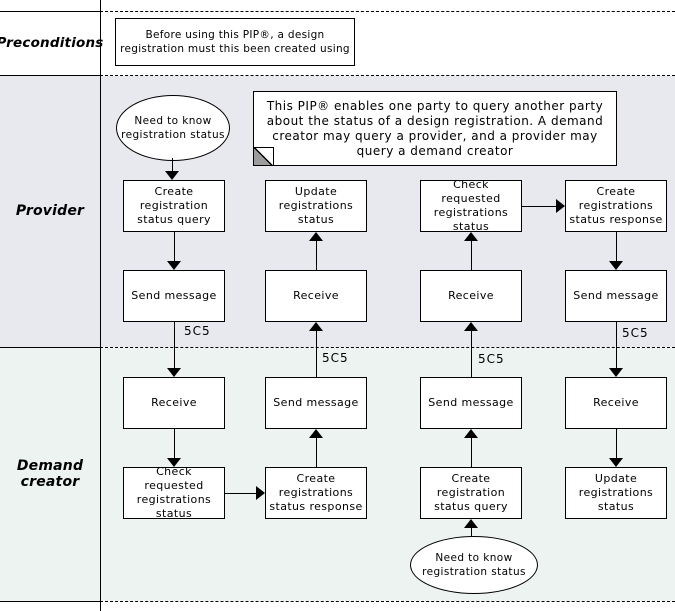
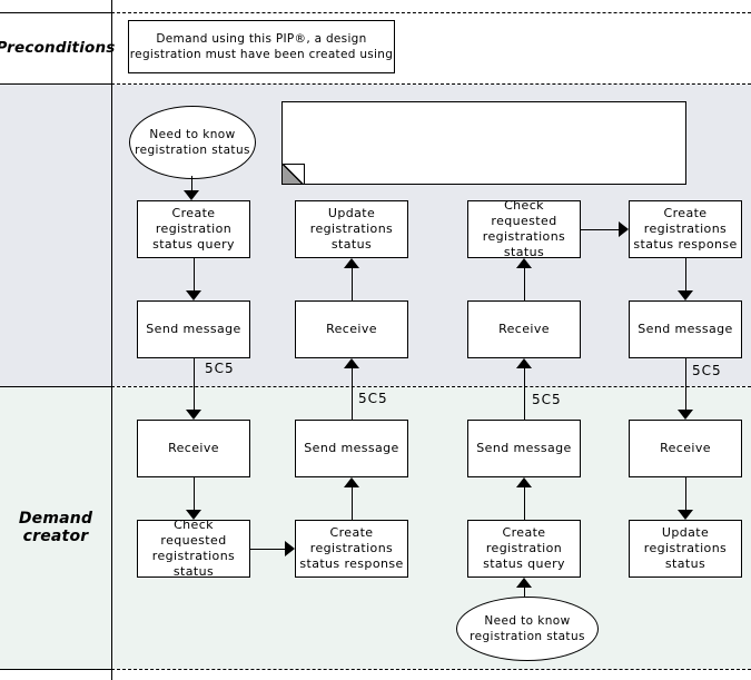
  Preconditions
- Provider
  Demand creator
- Before using this PIP®, a design
+ Demand using this PIP®, a design
- registration must this been created using
+ registration must have been created using
- This PIP® enables one party to query another party
- about the status of a design registration. A demand
- creator may query a provider, and a provider may
- query a demand creator
  Need to know
  registration status
  Need to know
  registration status
  Create registration status query
  Send message
  Update registrations status
  Receive
  Check requested registrations status
  Receive
  Create registrations status response
  Send message
  Receive
  Check requested registrations status
  Send message
  Create registrations status response
  Send message
  Create registration status query
  Receive
  Update registrations status
  5C5
  5C5
  5C5
  5C5
